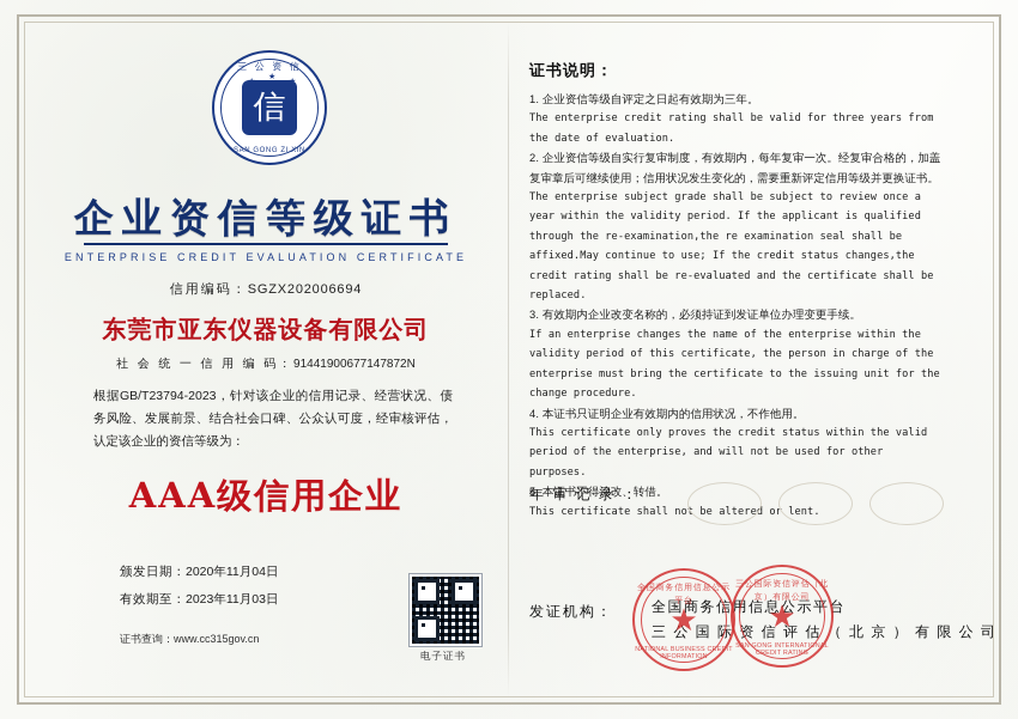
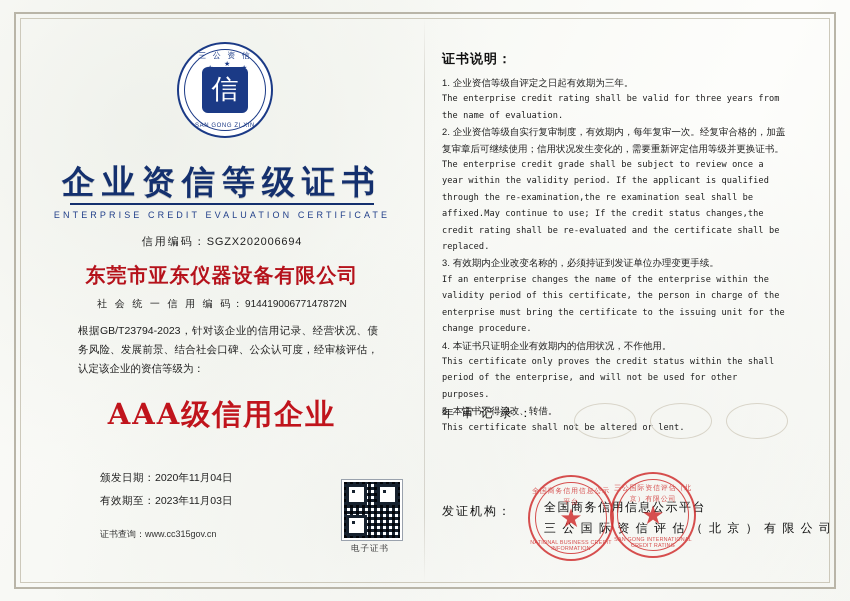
  三 公 资 信
  信
  企业资信等级证书
  ENTERPRISE CREDIT EVALUATION CERTIFICATE
  信用编码：SGZX202006694
  东莞市亚东仪器设备有限公司
  社 会 统 一 信 用 编 码：91441900677147872N
  根据GB/T23794-2023，针对该企业的信用记录、经营状况、债务风险、发展前景、结合社会口碑、公众认可度，经审核评估，认定该企业的资信等级为：
  AAA级信用企业
  颁发日期：2020年11月04日
  有效期至：2023年11月03日
  证书查询：www.cc315gov.cn
  电子证书
  证书说明：
  1. 企业资信等级自评定之日起有效期为三年。
- The enterprise credit rating shall be valid for three years from the date of evaluation.
+ The enterprise credit rating shall be valid for three years from the name of evaluation.
  2. 企业资信等级自实行复审制度，有效期内，每年复审一次。经复审合格的，加盖复审章后可继续使用；信用状况发生变化的，需要重新评定信用等级并更换证书。
- The enterprise subject grade shall be subject to review once a year within the validity period. If the applicant is qualified through the re-examination,the re examination seal shall be affixed.May continue to use; If the credit status changes,the credit rating shall be re-evaluated and the certificate shall be replaced.
+ The enterprise credit grade shall be subject to review once a year within the validity period. If the applicant is qualified through the re-examination,the re examination seal shall be affixed.May continue to use; If the credit status changes,the credit rating shall be re-evaluated and the certificate shall be replaced.
  3. 有效期内企业改变名称的，必须持证到发证单位办理变更手续。
  If an enterprise changes the name of the enterprise within the validity period of this certificate, the person in charge of the enterprise must bring the certificate to the issuing unit for the change procedure.
  4. 本证书只证明企业有效期内的信用状况，不作他用。
- This certificate only proves the credit status within the valid period of the enterprise, and will not be used for other purposes.
+ This certificate only proves the credit status within the shall period of the enterprise, and will not be used for other purposes.
  5. 本证书不得涂改、转借。
  This certificate shall not be altered or lent.
  年 审 记 录 ：
  发证机构：
  全国商务信用信息公示平台
  三 公 国 际 资 信 评 估 （ 北 京 ） 有 限 公 司
  全国商务信用信息公示平台
  ★
  三公国际资信评估（北京）有限公司
  ★
